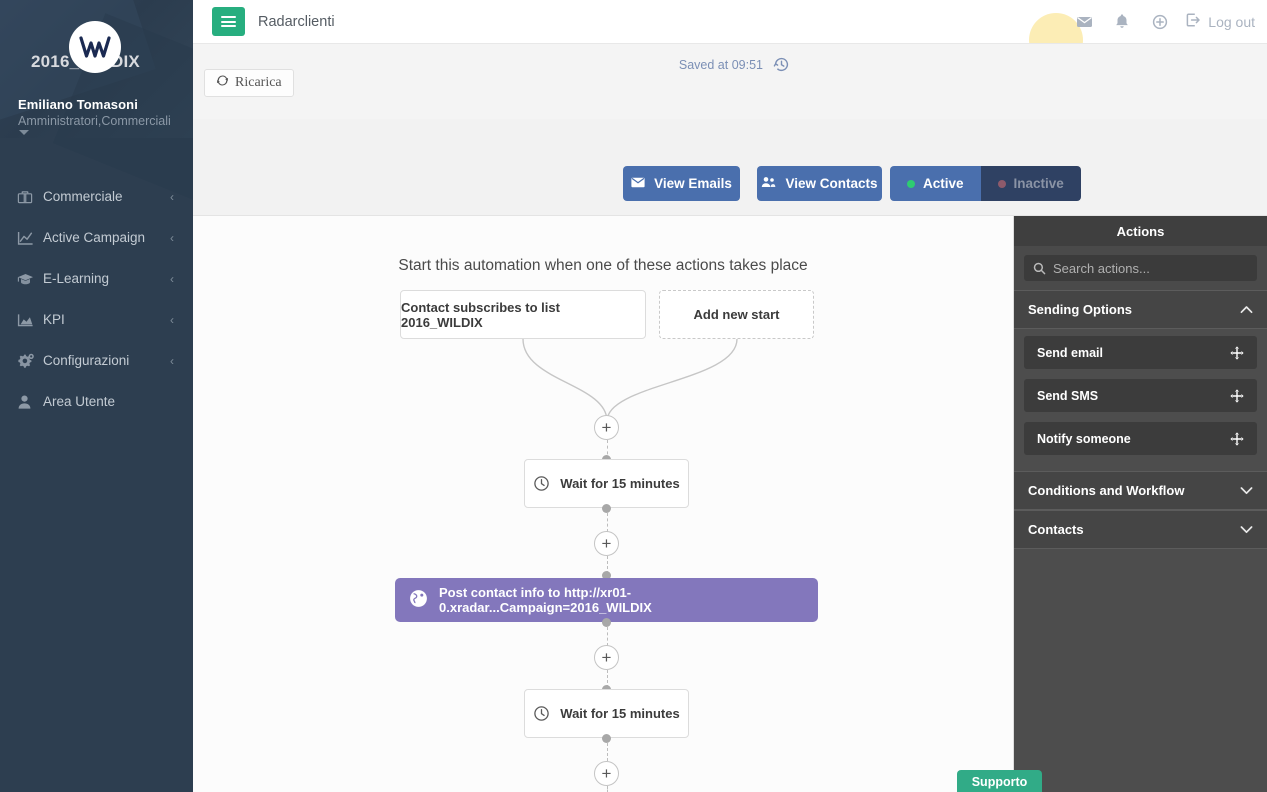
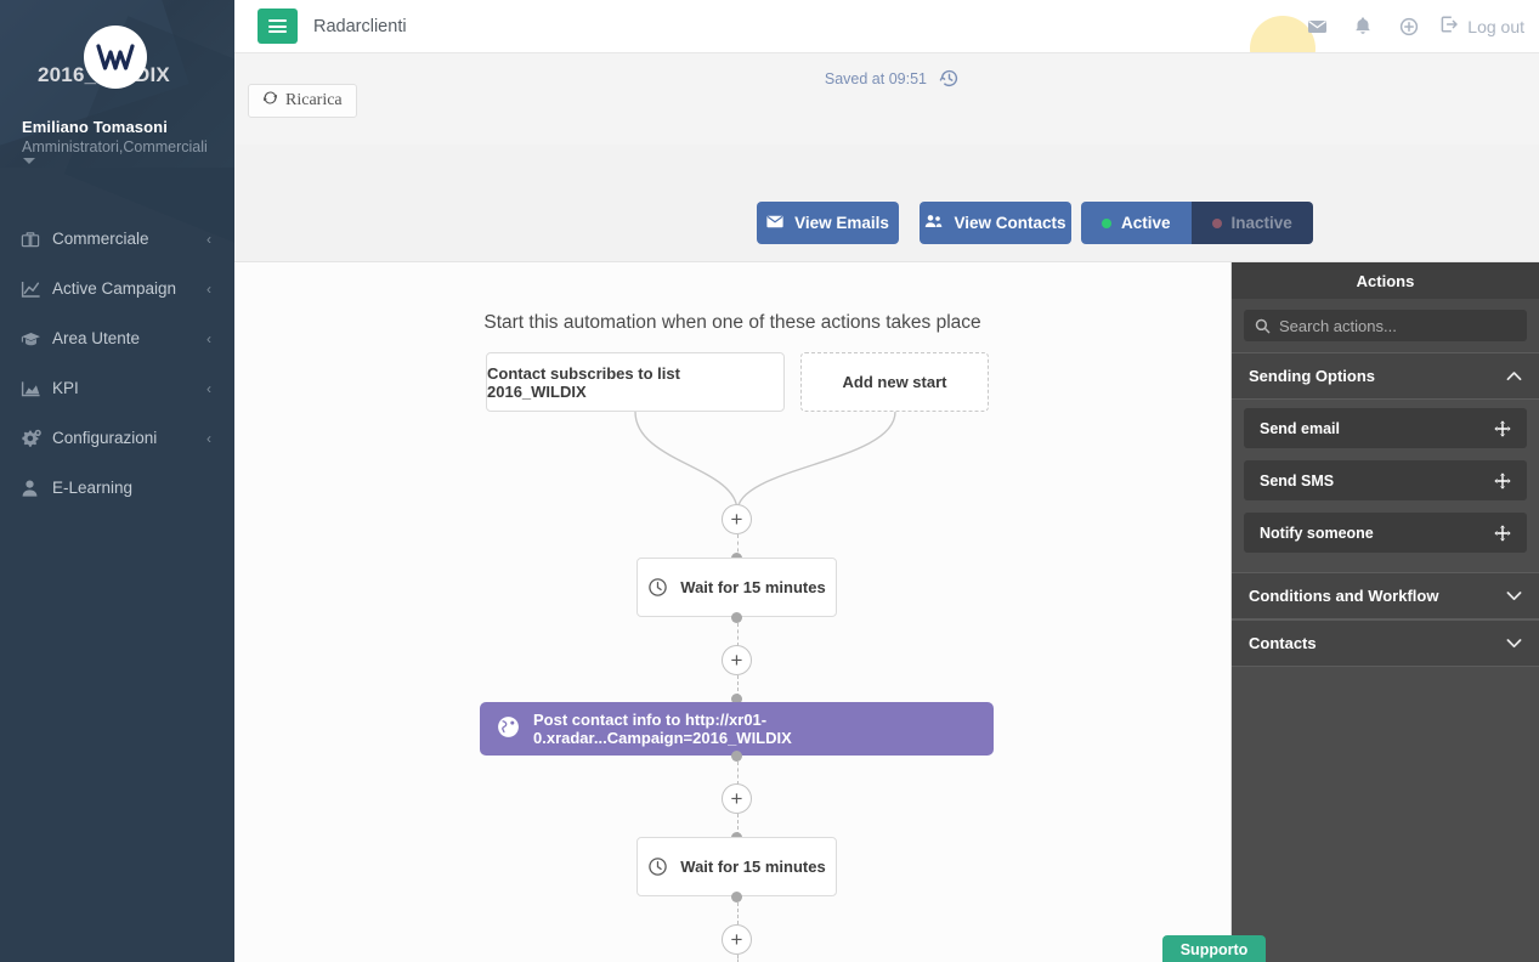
  Emiliano Tomasoni
  Amministratori,Commerciali
  Commerciale
  ‹
  Active Campaign
  ‹
- E-Learning
+ Area Utente
  ‹
  KPI
  ‹
  Configurazioni
  ‹
- Area Utente
+ E-Learning
  Radarclienti
  Log out
  Ricarica
  Saved at 09:51
  View Emails
  View Contacts
  Active
  Inactive
  Start this automation when one of these actions takes place
  Contact subscribes to list 2016_WILDIX
  Add new start
  +
  Wait for 15 minutes
  +
  Post contact info to http://xr01-0.xradar...Campaign=2016_WILDIX
  +
  Wait for 15 minutes
  +
  Actions
  Search actions...
  Sending Options
  Send email
  Send SMS
  Notify someone
  Conditions and Workflow
  Contacts
  Supporto
